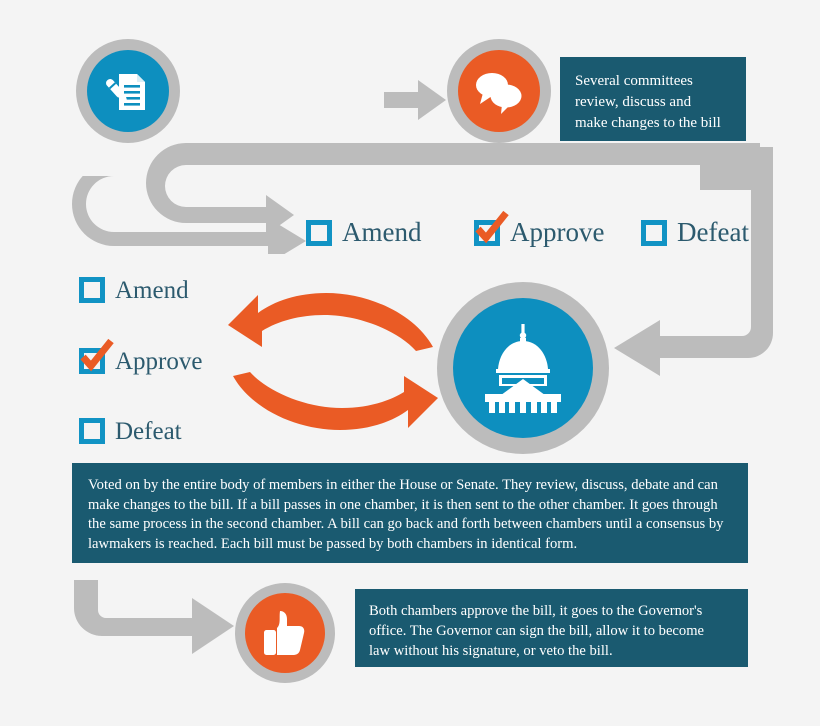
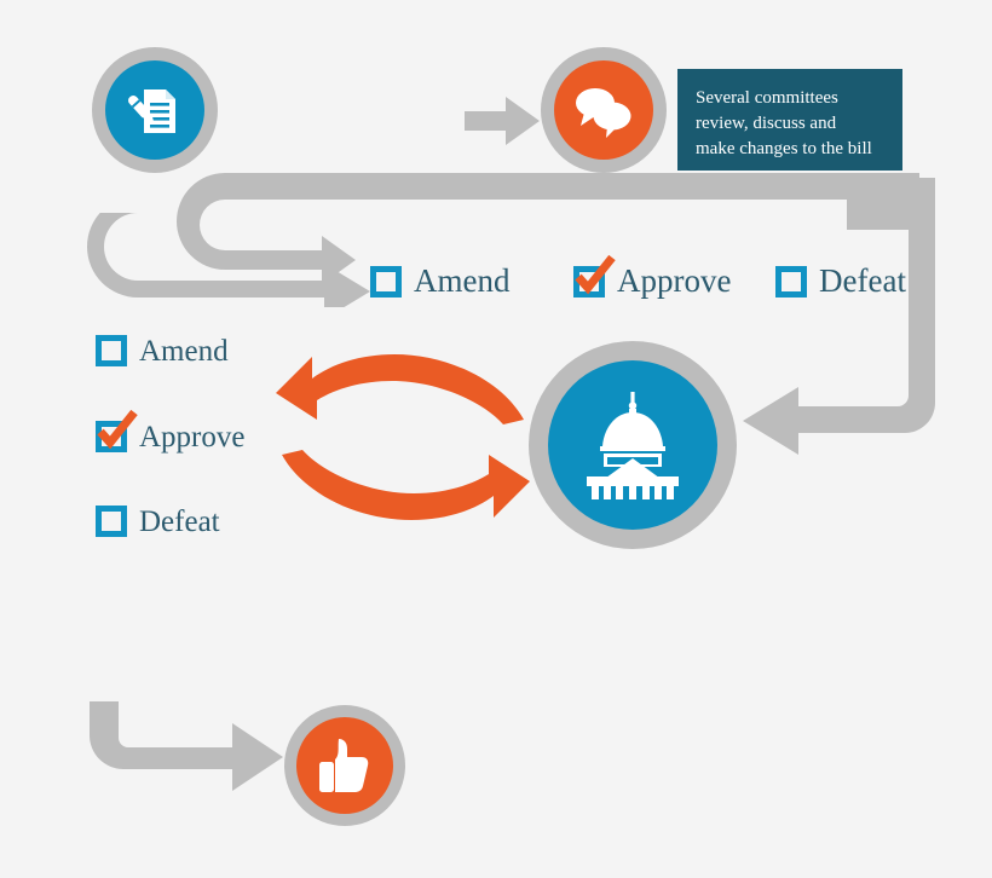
  Several committees
  review, discuss and
  make changes to the bill
  Amend
  Approve
  Defeat
  Amend
  Approve
  Defeat
- Voted on by the entire body of members in either the House or Senate. They review, discuss, debate and can make changes to the bill. If a bill passes in one chamber, it is then sent to the other chamber. It goes through the same process in the second chamber. A bill can go back and forth between chambers until a consensus by lawmakers is reached. Each bill must be passed by both chambers in identical form.
- Both chambers approve the bill, it goes to the Governor's
- office. The Governor can sign the bill, allow it to become
- law without his signature, or veto the bill.
